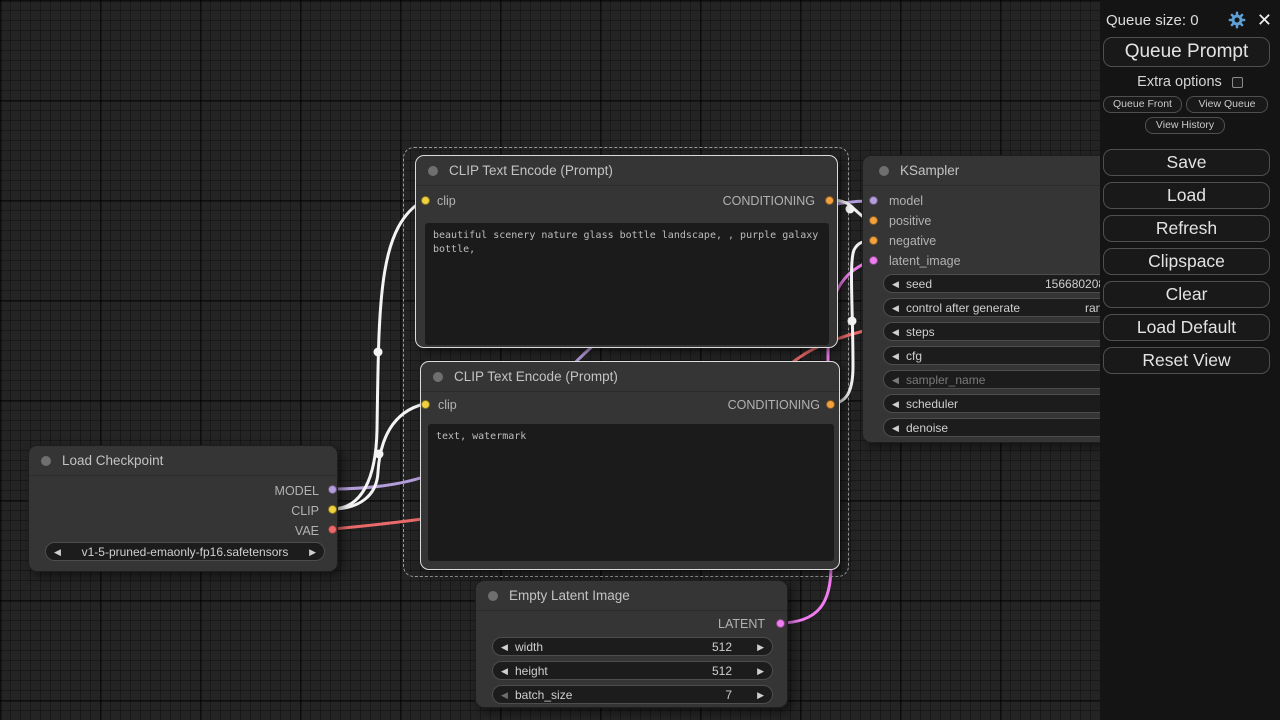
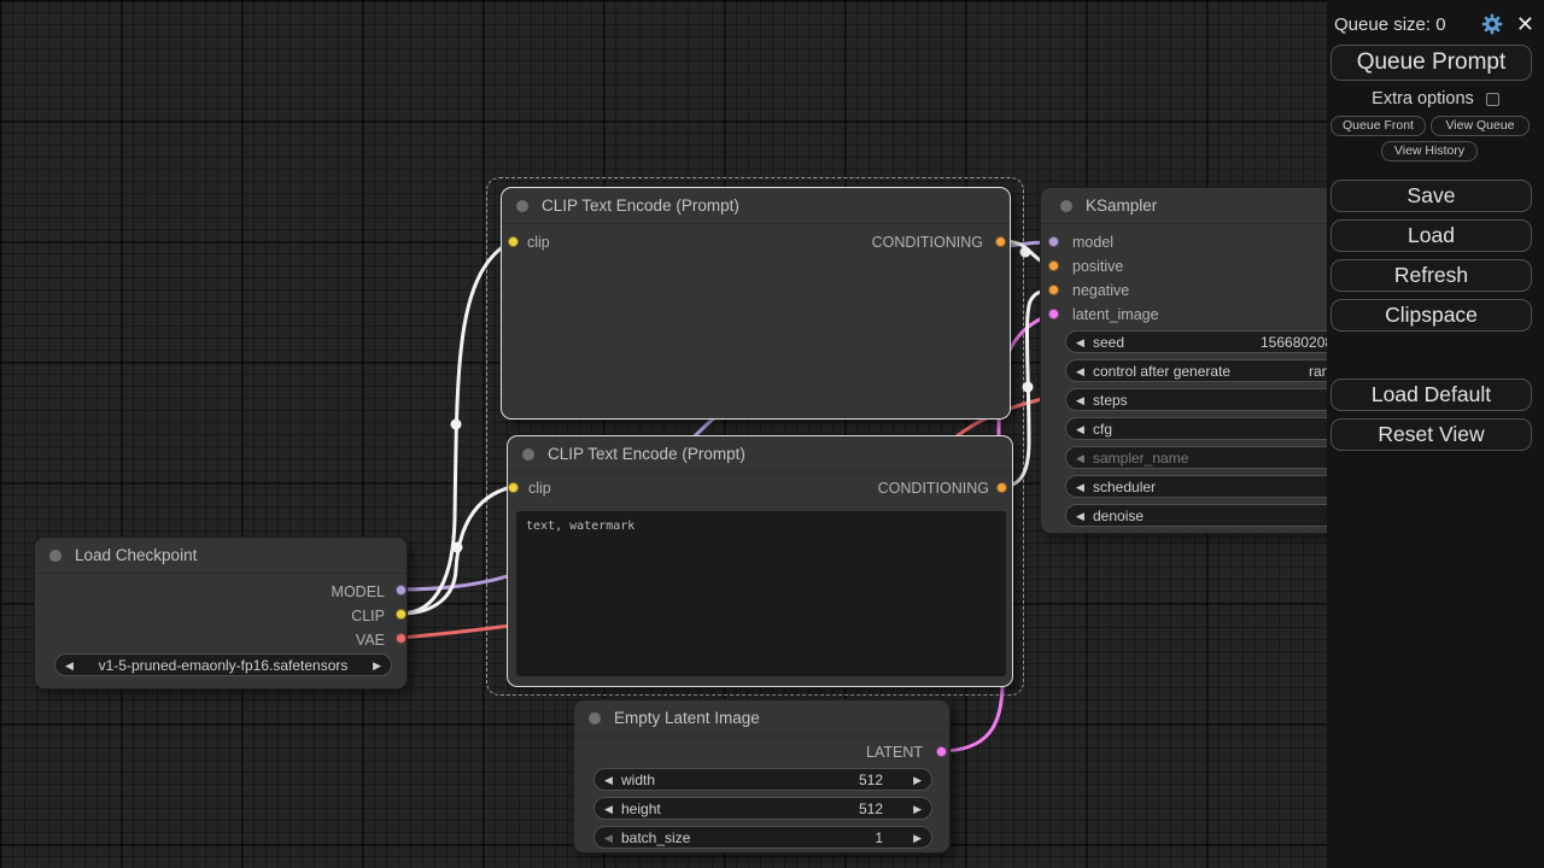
  Load Checkpoint
  MODEL
  CLIP
  VAE
  ◀
  v1-5-pruned-emaonly-fp16.safetensors
  ▶
  CLIP Text Encode (Prompt)
  clip
  CONDITIONING
- beautiful scenery nature glass bottle landscape, , purple galaxy bottle,
  CLIP Text Encode (Prompt)
  clip
  CONDITIONING
  text, watermark
  KSampler
  model
  positive
  negative
  latent_image
  ◀
  seed
  15668020
  ◀
  control after generate
  ◀
  steps
  ◀
  cfg
  ◀
  sampler_name
  ◀
  scheduler
  ◀
  denoise
  Empty Latent Image
  LATENT
  ◀
  width
  512
  ▶
  ◀
  height
  512
  ▶
  ◀
  batch_size
- 7
+ 1
  ▶
  Queue size: 0
  ✕
  Queue Prompt
  Extra options
  Queue Front
  View Queue
  View History
  Save
  Load
  Refresh
  Clipspace
- Clear
  Load Default
  Reset View
